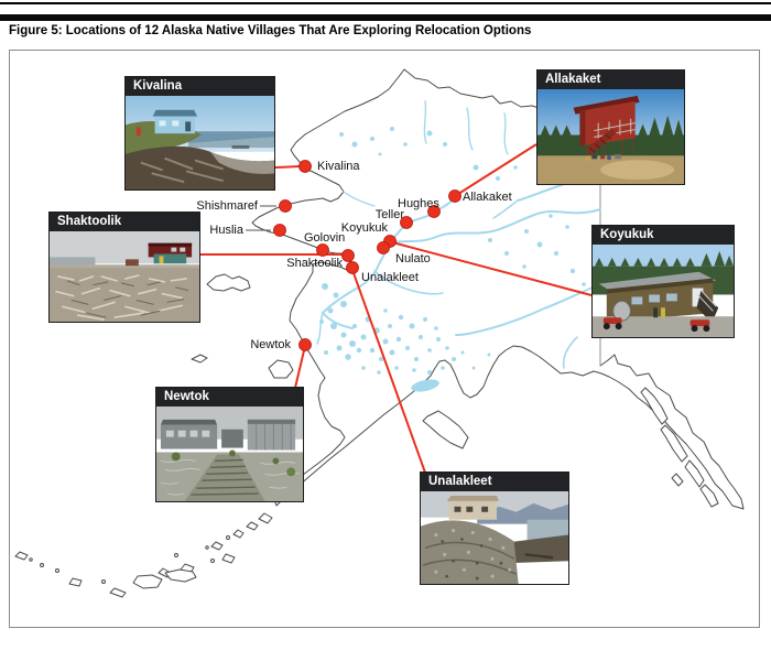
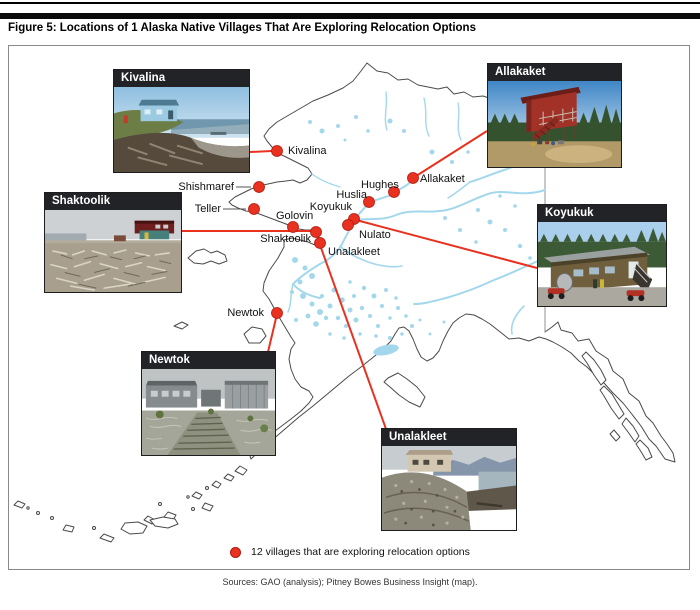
- Figure 5: Locations of 12 Alaska Native Villages That Are Exploring Relocation Options
+ Figure 5: Locations of 1 Alaska Native Villages That Are Exploring Relocation Options
  Kivalina
  Shishmaref
- Huslia
+ Teller
  Golovin
  Shaktoolik
  Unalakleet
  Koyukuk
  Nulato
- Teller
+ Huslia
  Hughes
  Allakaket
  Newtok
  Kivalina
  Allakaket
  Shaktoolik
  Koyukuk
  Newtok
  Unalakleet
+ 12 villages that are exploring relocation options
+ Sources: GAO (analysis); Pitney Bowes Business Insight (map).
